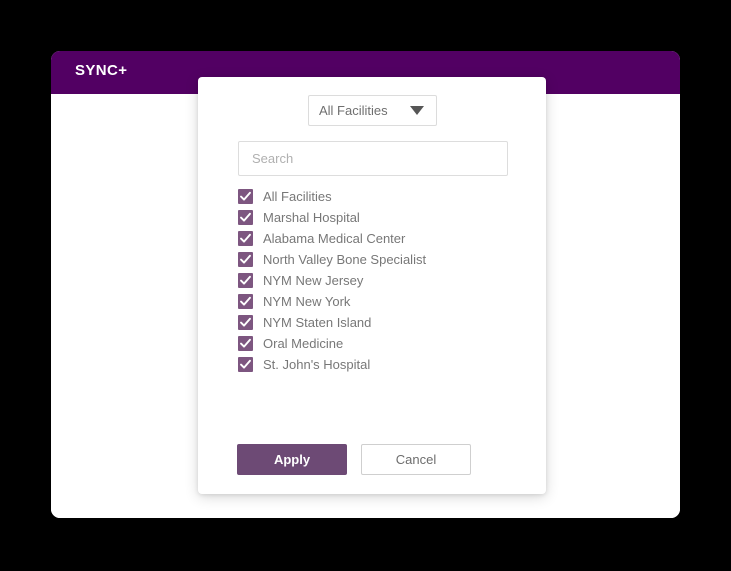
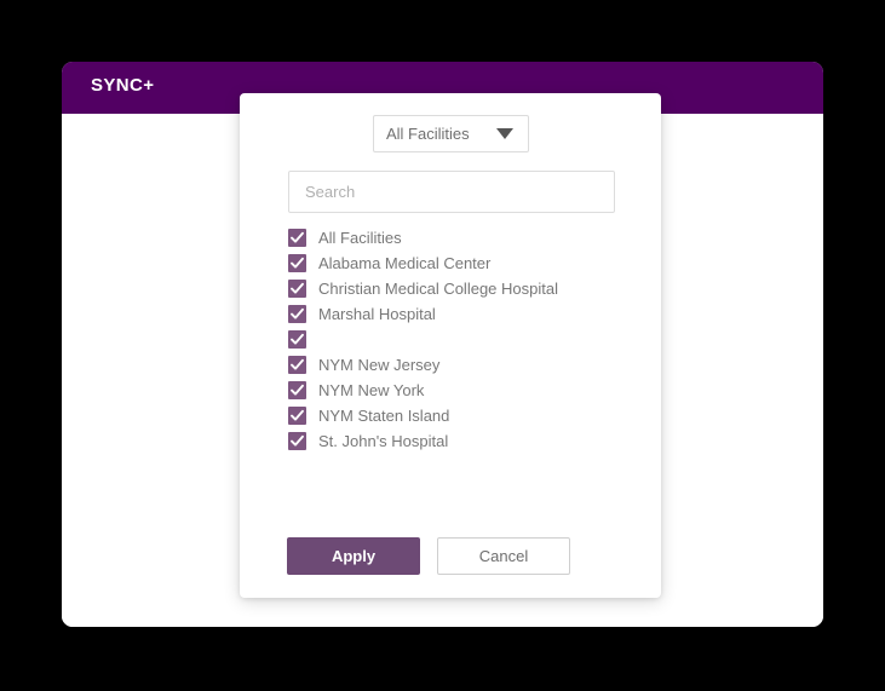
  SYNC+
  All Facilities
  Search
  All Facilities
- Marshal Hospital
+ Alabama Medical Center
+ Christian Medical College Hospital
- Alabama Medical Center
+ Marshal Hospital
- North Valley Bone Specialist
  NYM New Jersey
  NYM New York
  NYM Staten Island
- Oral Medicine
  St. John's Hospital
  Apply
  Cancel
